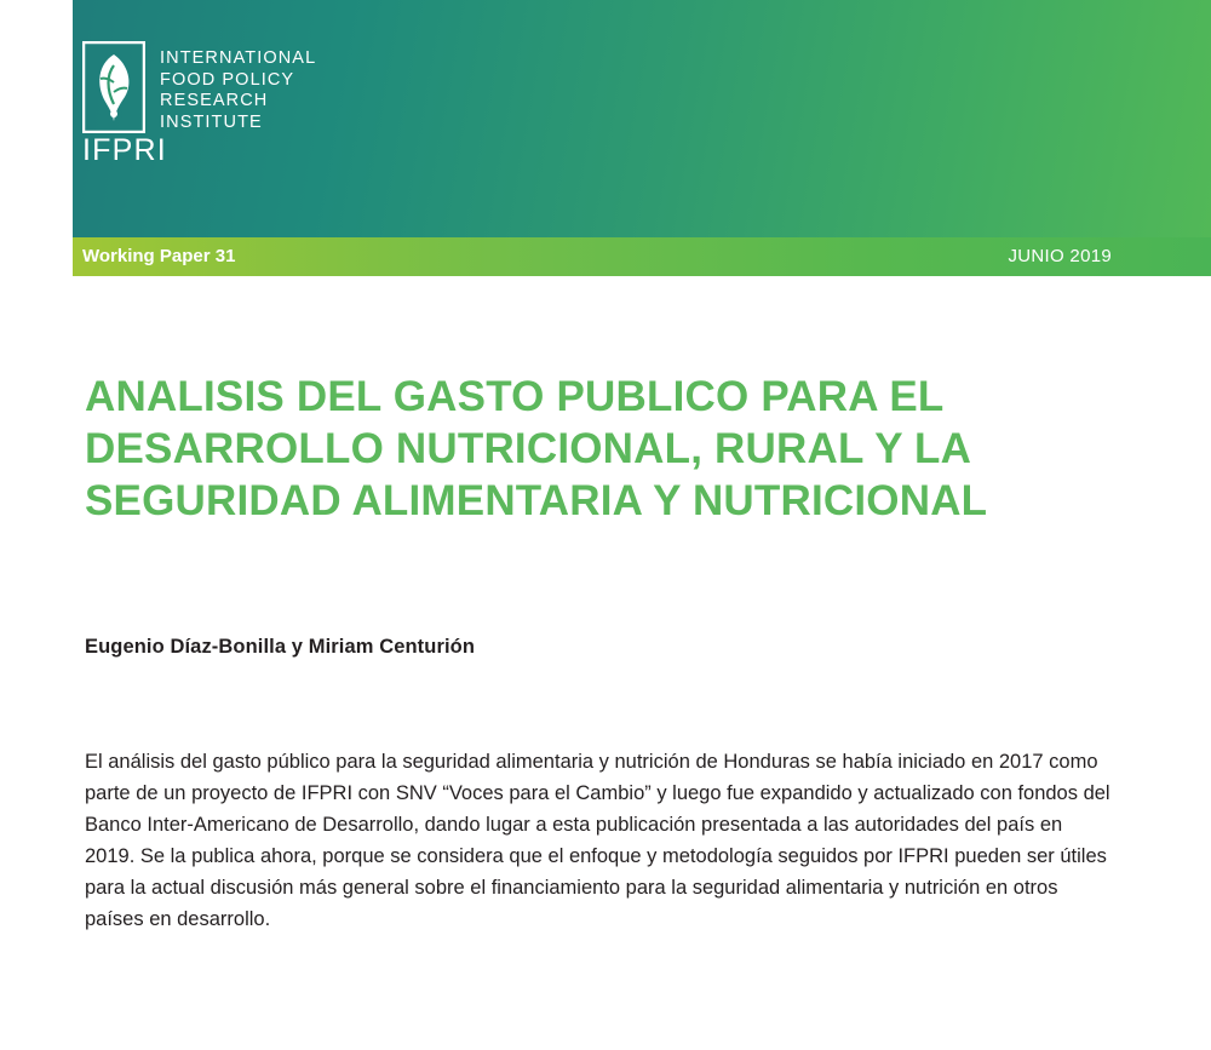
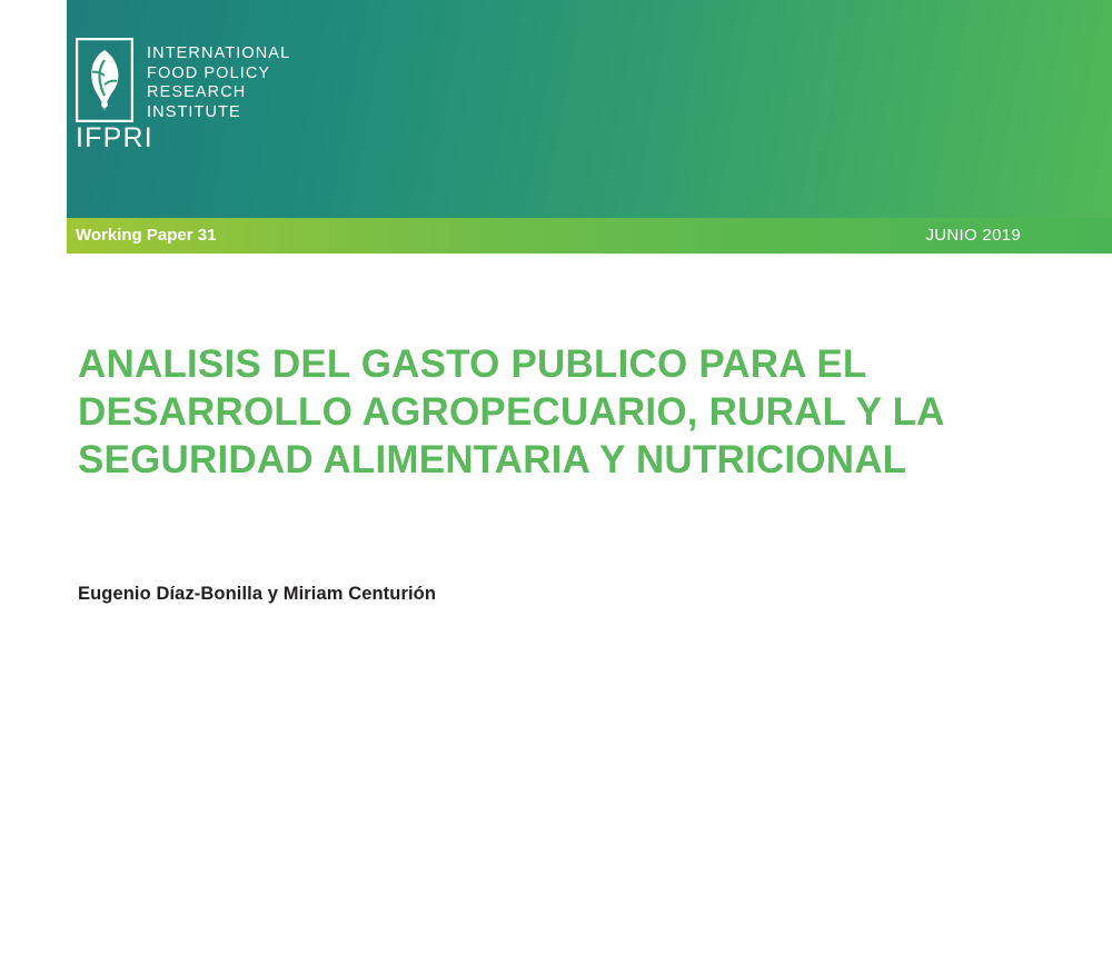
  INTERNATIONAL
  FOOD POLICY
  RESEARCH
  INSTITUTE
  IFPRI
  Working Paper 31
  JUNIO 2019
- ANALISIS DEL GASTO PUBLICO PARA EL DESARROLLO NUTRICIONAL, RURAL Y LA SEGURIDAD ALIMENTARIA Y NUTRICIONAL
+ ANALISIS DEL GASTO PUBLICO PARA EL DESARROLLO AGROPECUARIO, RURAL Y LA SEGURIDAD ALIMENTARIA Y NUTRICIONAL
  Eugenio Díaz-Bonilla y Miriam Centurión
- El análisis del gasto público para la seguridad alimentaria y nutrición de Honduras se había iniciado en 2017 como parte de un proyecto de IFPRI con SNV “Voces para el Cambio” y luego fue expandido y actualizado con fondos del Banco Inter-Americano de Desarrollo, dando lugar a esta publicación presentada a las autoridades del país en 2019. Se la publica ahora, porque se considera que el enfoque y metodología seguidos por IFPRI pueden ser útiles para la actual discusión más general sobre el financiamiento para la seguridad alimentaria y nutrición en otros países en desarrollo.
